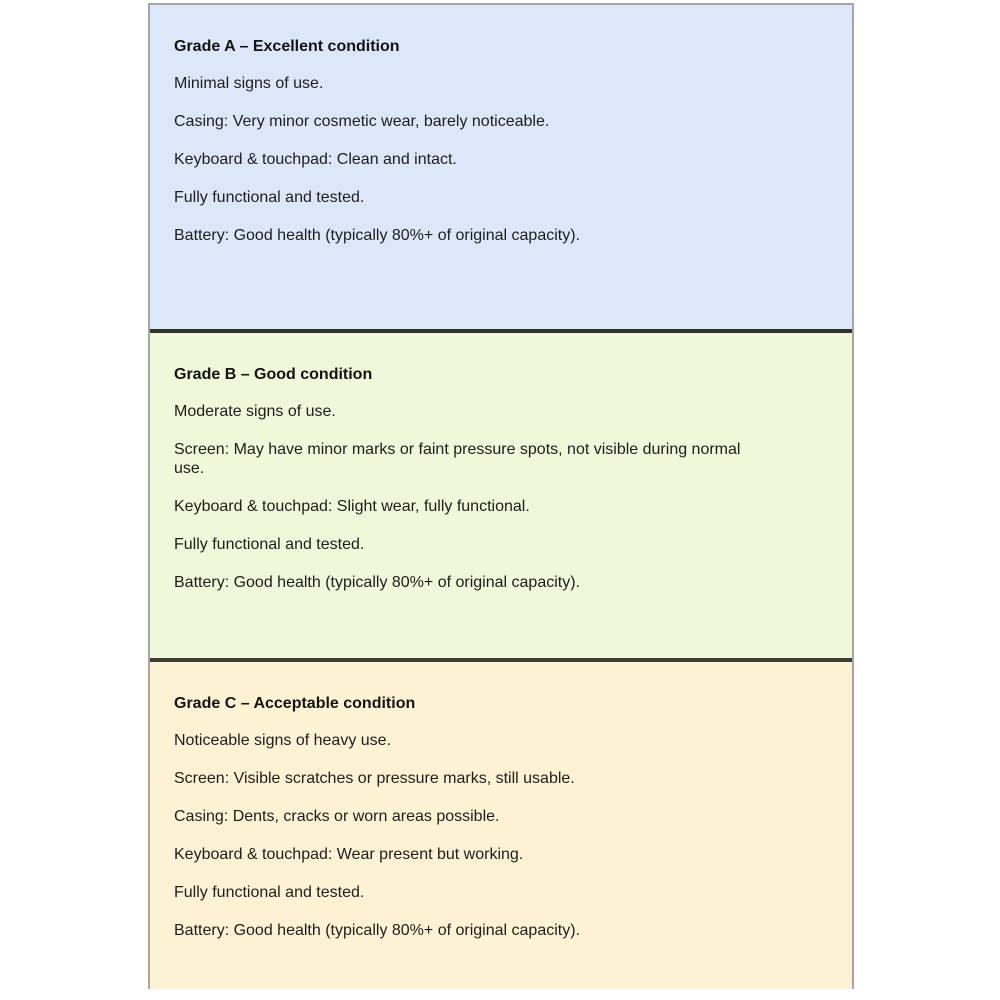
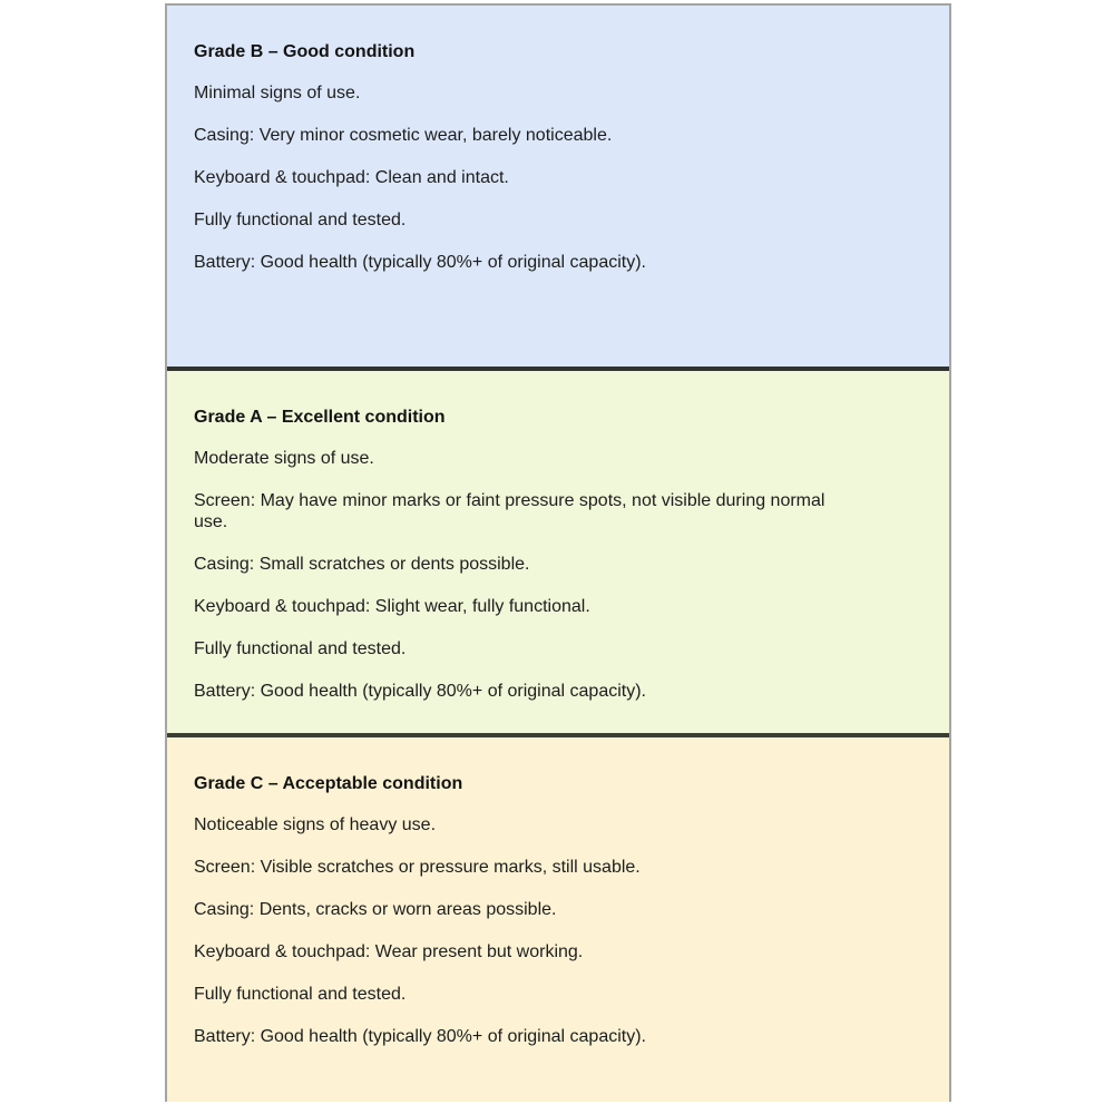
- Grade A – Excellent condition
+ Grade B – Good condition
  Minimal signs of use.
  Casing: Very minor cosmetic wear, barely noticeable.
  Keyboard & touchpad: Clean and intact.
  Fully functional and tested.
  Battery: Good health (typically 80%+ of original capacity).
- Grade B – Good condition
+ Grade A – Excellent condition
  Moderate signs of use.
  Screen: May have minor marks or faint pressure spots, not visible during normal use.
+ Casing: Small scratches or dents possible.
  Keyboard & touchpad: Slight wear, fully functional.
  Fully functional and tested.
  Battery: Good health (typically 80%+ of original capacity).
  Grade C – Acceptable condition
  Noticeable signs of heavy use.
  Screen: Visible scratches or pressure marks, still usable.
  Casing: Dents, cracks or worn areas possible.
  Keyboard & touchpad: Wear present but working.
  Fully functional and tested.
  Battery: Good health (typically 80%+ of original capacity).
